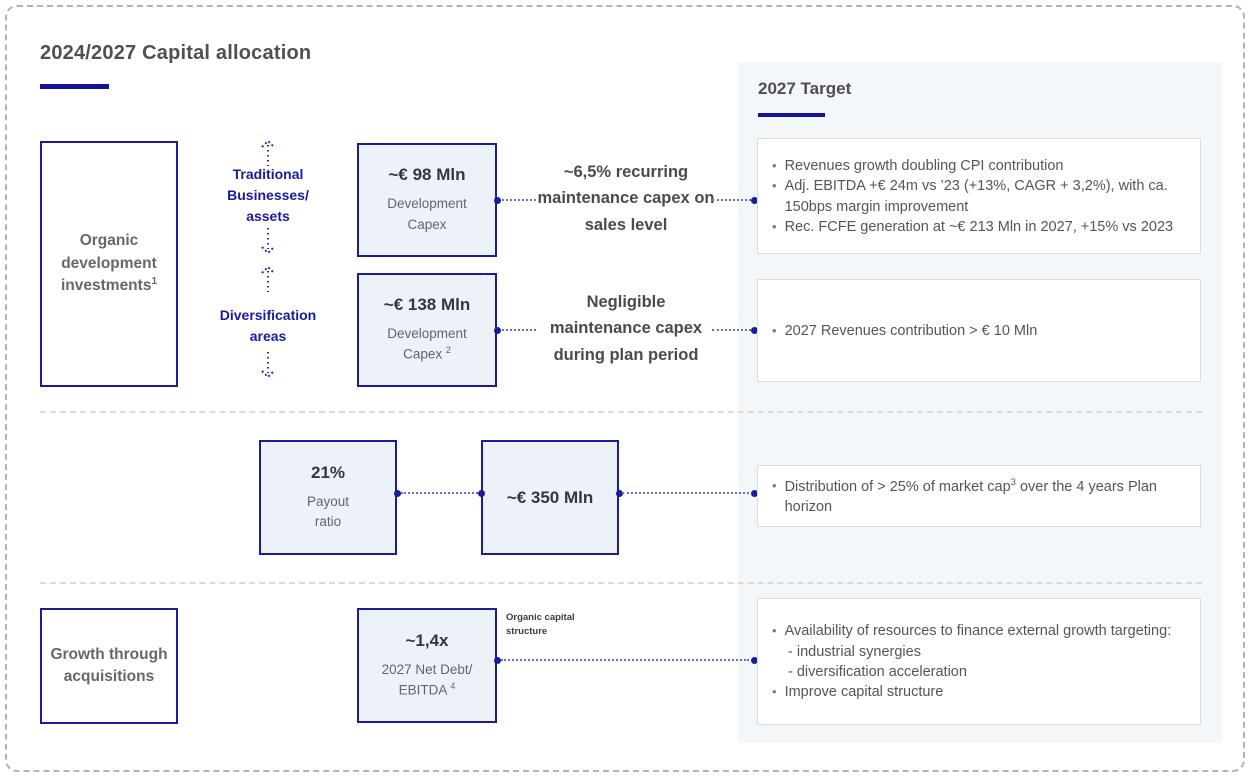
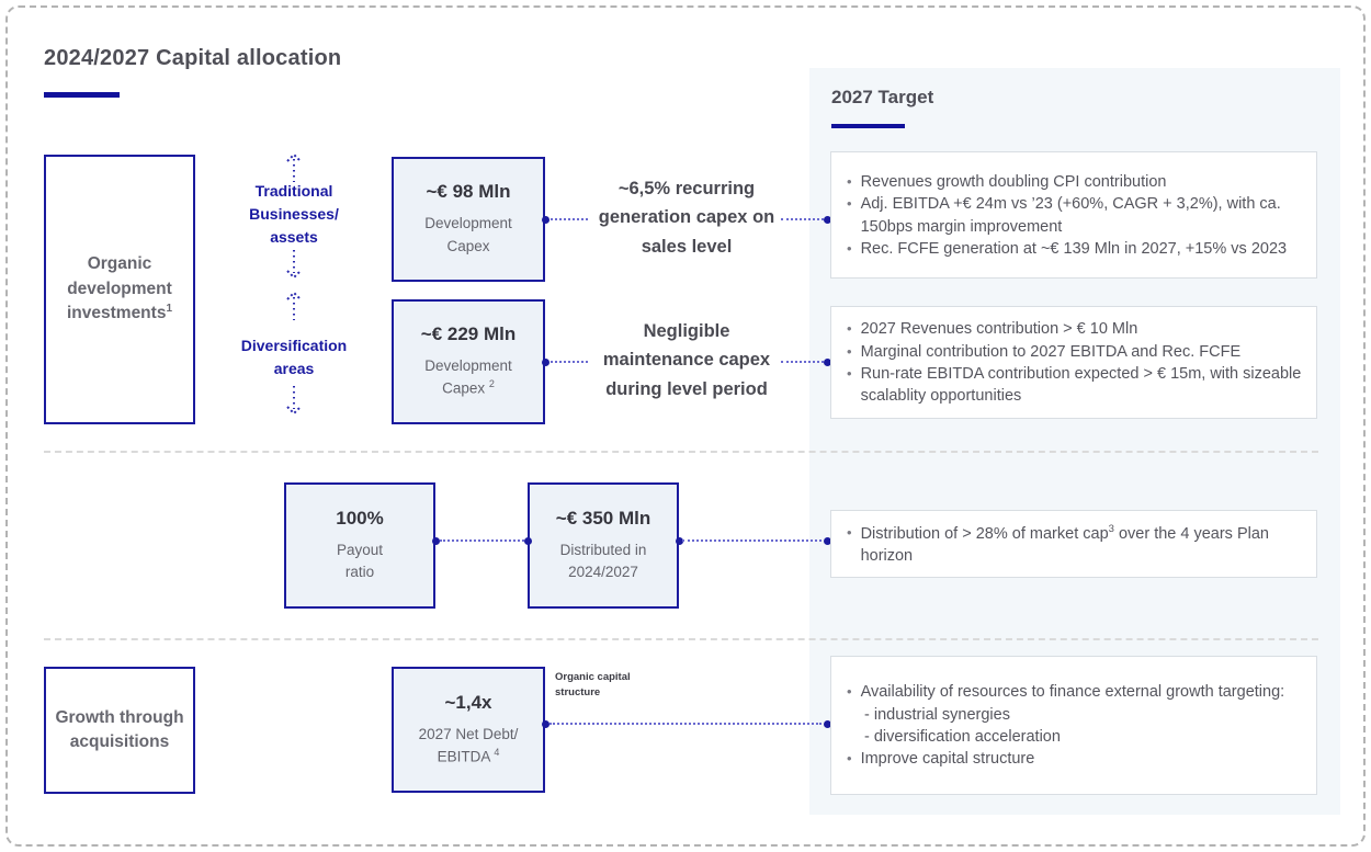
  2024/2027 Capital allocation
  2027 Target
  Organic development investments1
  Traditional
  Businesses/
  assets
  Diversification
  areas
  ~€ 98 Mln
  Development
  Capex
- ~€ 138 Mln
+ ~€ 229 Mln
  Development
  Capex 2
- ~6,5% recurring maintenance capex on sales level
+ ~6,5% recurring generation capex on sales level
- Negligible maintenance capex during plan period
+ Negligible maintenance capex during level period
  Revenues growth doubling CPI contribution
- Adj. EBITDA +€ 24m vs ’23 (+13%, CAGR + 3,2%), with ca. 150bps margin improvement
+ Adj. EBITDA +€ 24m vs ’23 (+60%, CAGR + 3,2%), with ca. 150bps margin improvement
- Rec. FCFE generation at ~€ 213 Mln in 2027, +15% vs 2023
+ Rec. FCFE generation at ~€ 139 Mln in 2027, +15% vs 2023
  2027 Revenues contribution > € 10 Mln
+ Marginal contribution to 2027 EBITDA and Rec. FCFE
+ Run-rate EBITDA contribution expected > € 15m, with sizeable scalablity opportunities
- 21%
+ 100%
  Payout ratio
  ~€ 350 Mln
+ Distributed in 2024/2027
- Distribution of > 25% of market cap3 over the 4 years Plan horizon
+ Distribution of > 28% of market cap3 over the 4 years Plan horizon
  Growth through acquisitions
  ~1,4x
  2027 Net Debt/
  EBITDA 4
  Organic capital structure
  Availability of resources to finance external growth targeting:
  - industrial synergies
  - diversification acceleration
  Improve capital structure
